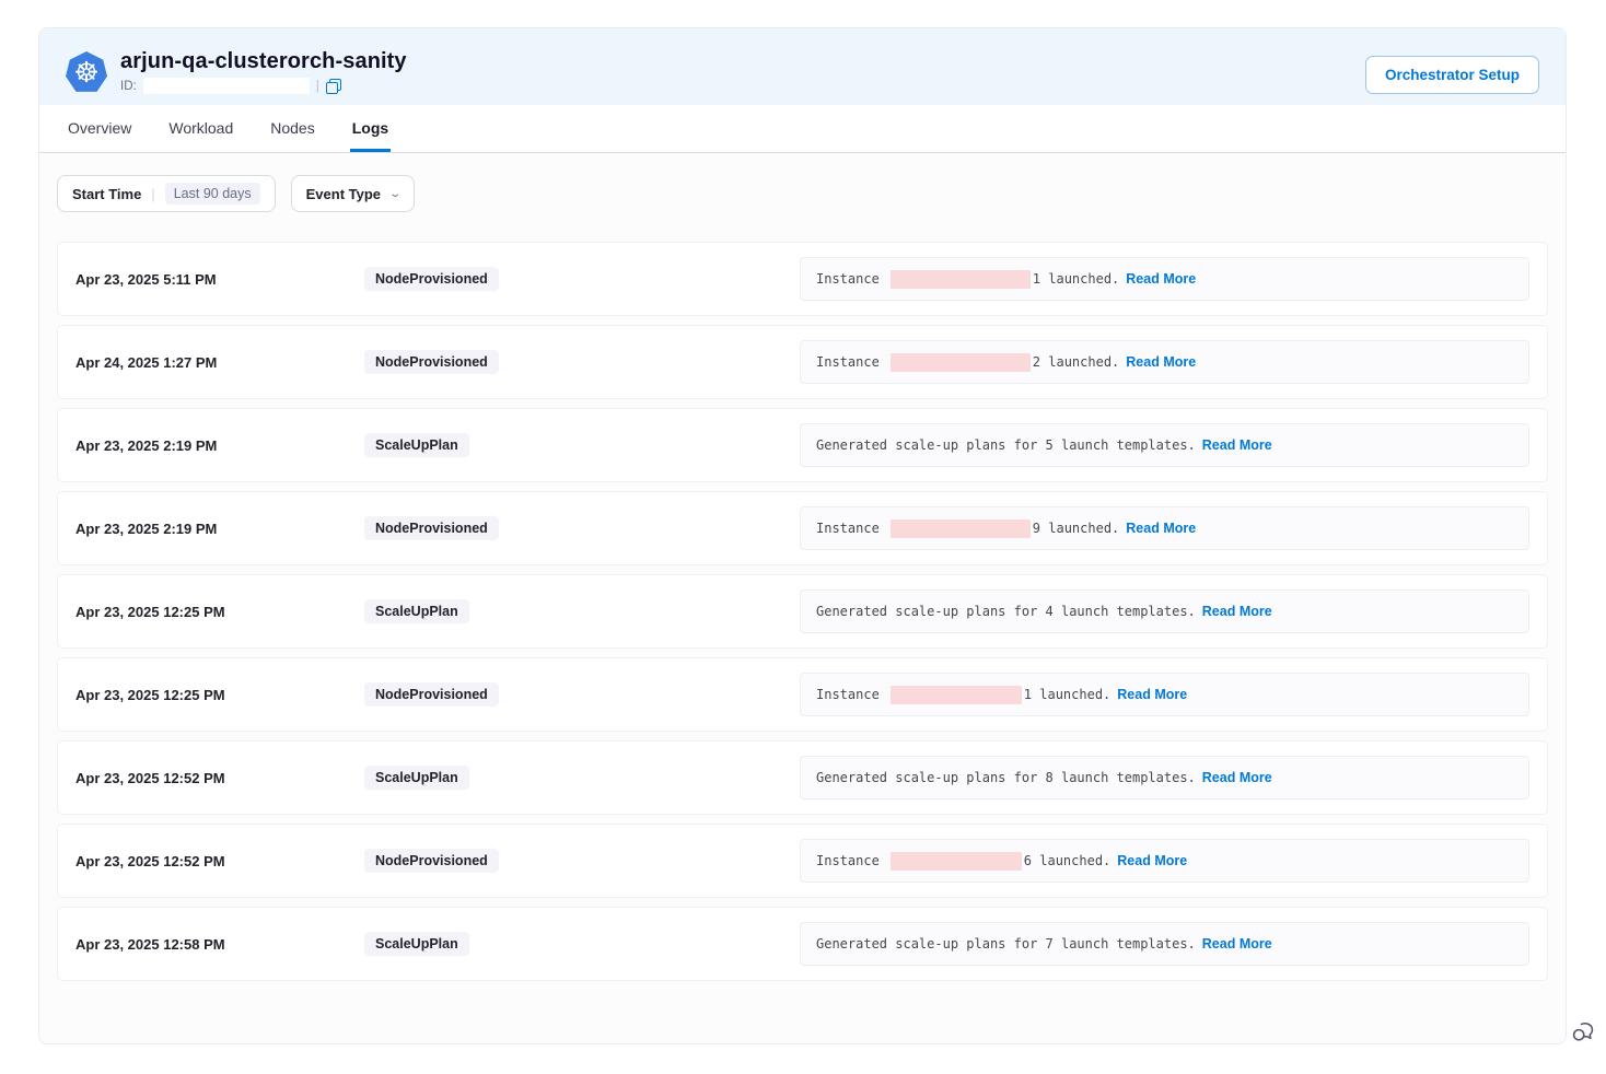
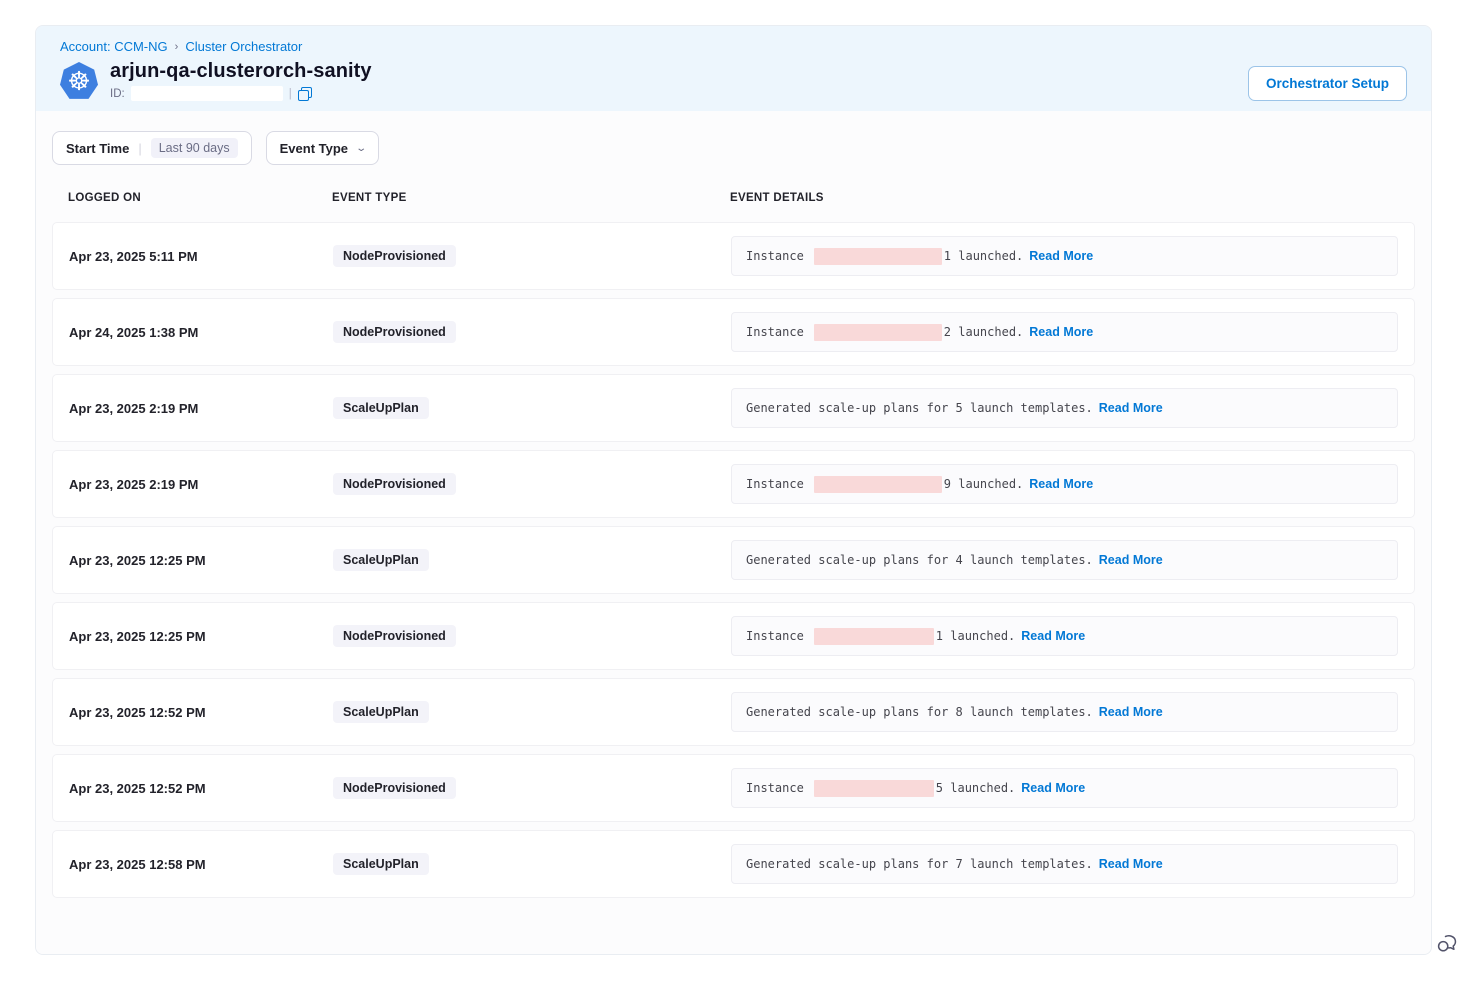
+ Account: CCM-NG
+ ›
+ Cluster Orchestrator
  ☸
  arjun-qa-clusterorch-sanity
  ID:
  |
  Orchestrator Setup
- Overview
- Workload
- Nodes
- Logs
  Start Time
  |
  Last 90 days
  Event Type
  ⌄
+ LOGGED ON
+ EVENT TYPE
+ EVENT DETAILS
  Apr 23, 2025 5:11 PM
  NodeProvisioned
  Instance
  1 launched.
  Read More
- Apr 24, 2025 1:27 PM
+ Apr 24, 2025 1:38 PM
  NodeProvisioned
  Instance
  2 launched.
  Read More
  Apr 23, 2025 2:19 PM
  ScaleUpPlan
  Generated scale-up plans for 5 launch templates.
  Read More
  Apr 23, 2025 2:19 PM
  NodeProvisioned
  Instance
  9 launched.
  Read More
  Apr 23, 2025 12:25 PM
  ScaleUpPlan
  Generated scale-up plans for 4 launch templates.
  Read More
  Apr 23, 2025 12:25 PM
  NodeProvisioned
  Instance
  1 launched.
  Read More
  Apr 23, 2025 12:52 PM
  ScaleUpPlan
  Generated scale-up plans for 8 launch templates.
  Read More
  Apr 23, 2025 12:52 PM
  NodeProvisioned
  Instance
- 6 launched.
+ 5 launched.
  Read More
  Apr 23, 2025 12:58 PM
  ScaleUpPlan
  Generated scale-up plans for 7 launch templates.
  Read More
